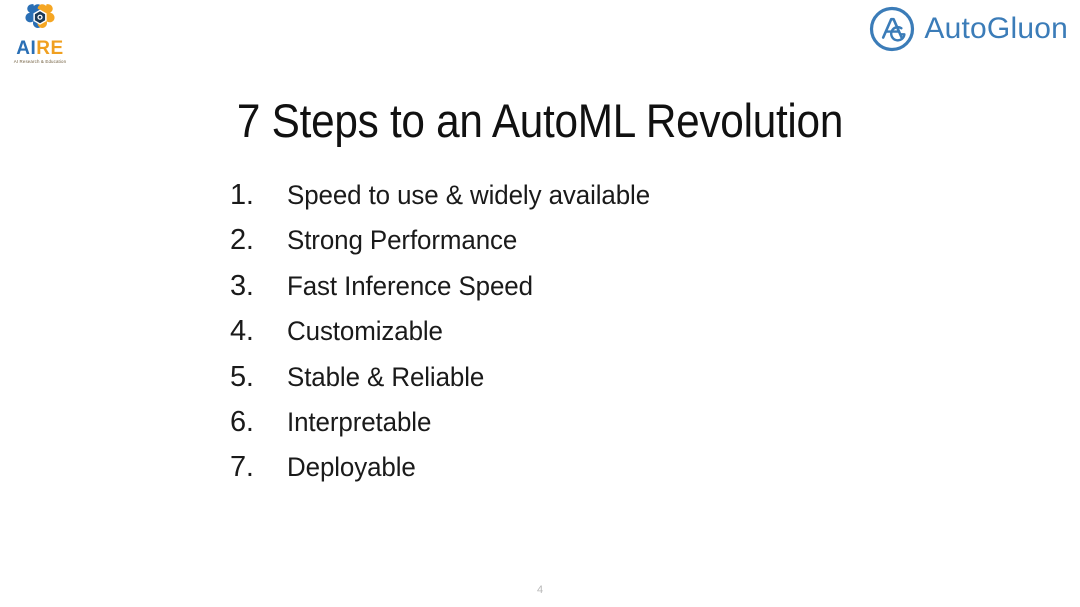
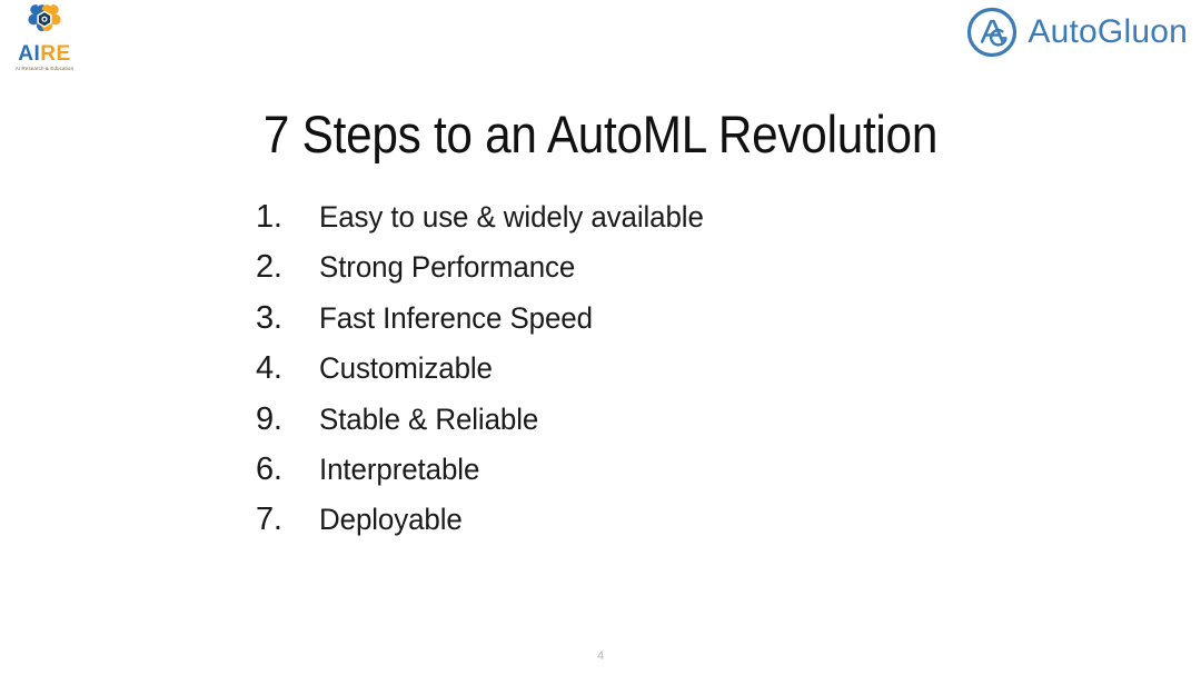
  AIRE
  AutoGluon
  7 Steps to an AutoML Revolution
  1.
- Speed to use & widely available
+ Easy to use & widely available
  2.
  Strong Performance
  3.
  Fast Inference Speed
  4.
  Customizable
- 5.
+ 9.
  Stable & Reliable
  6.
  Interpretable
  7.
  Deployable
  4
